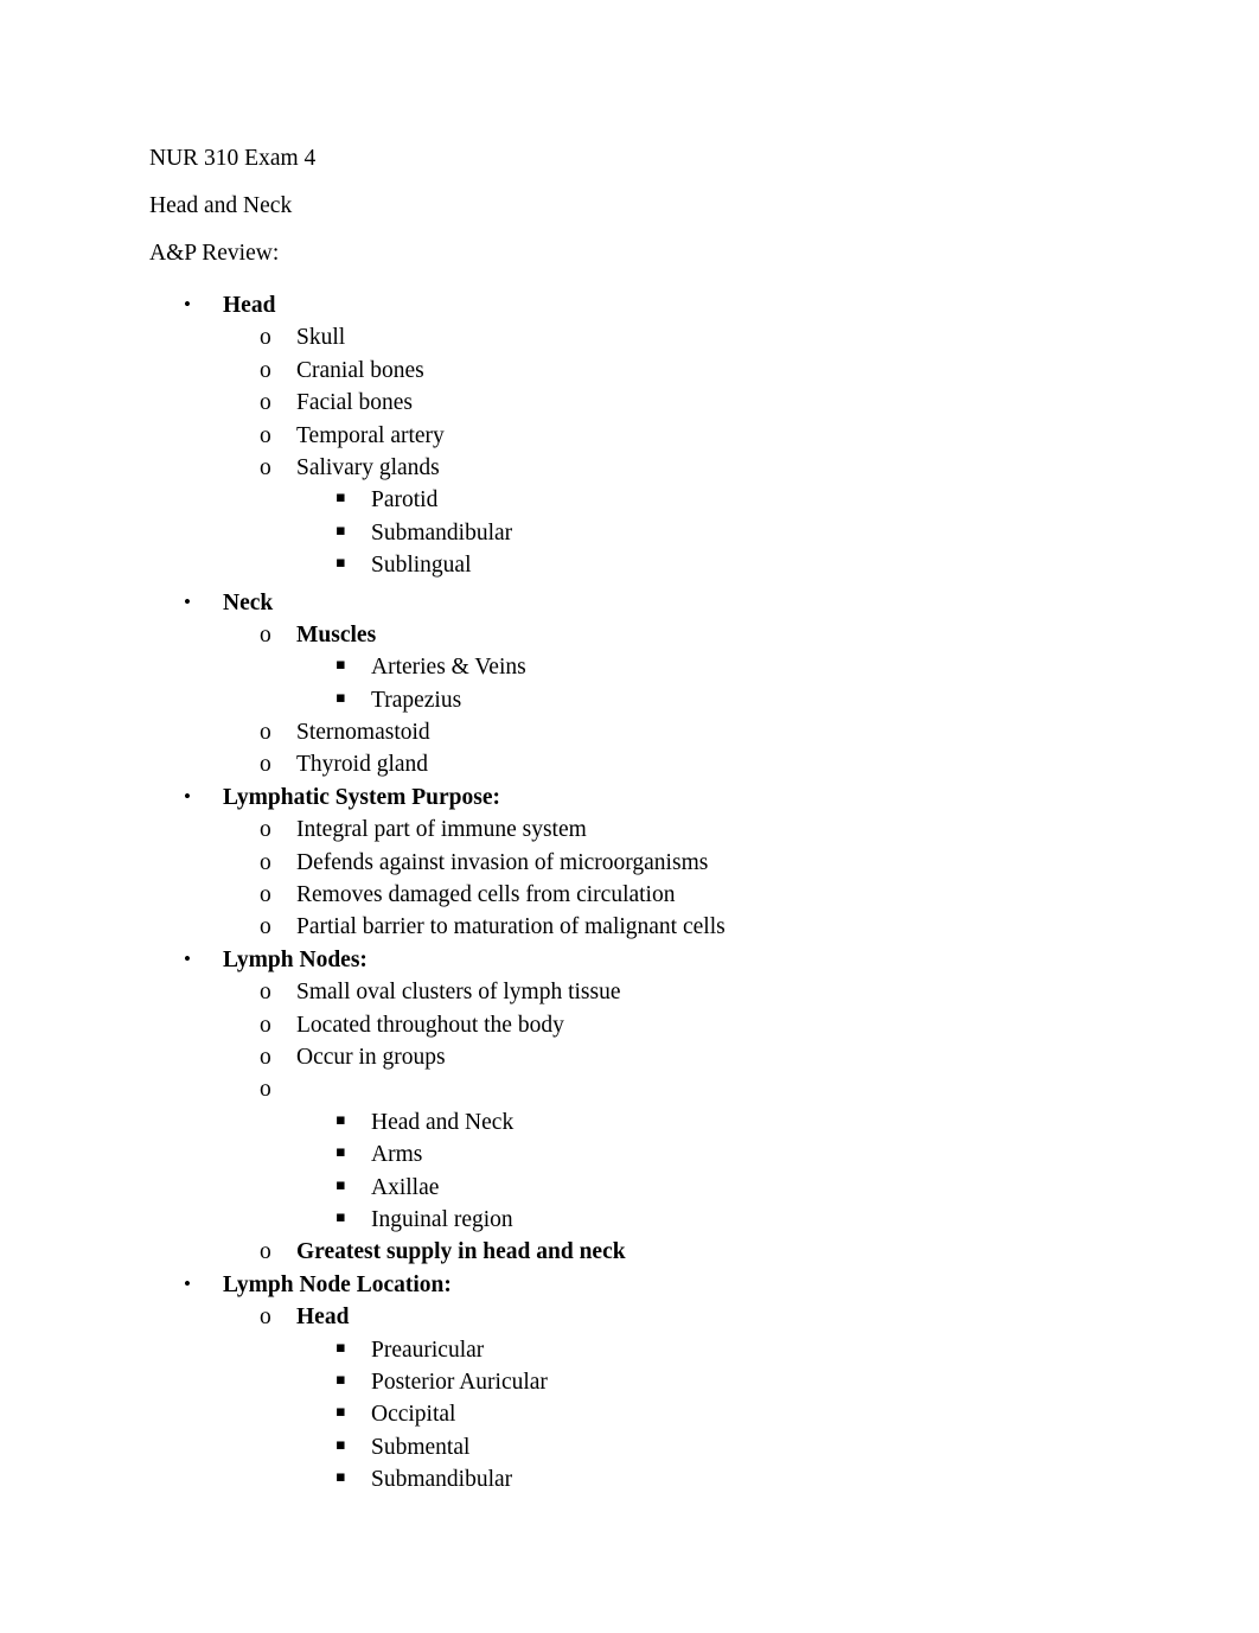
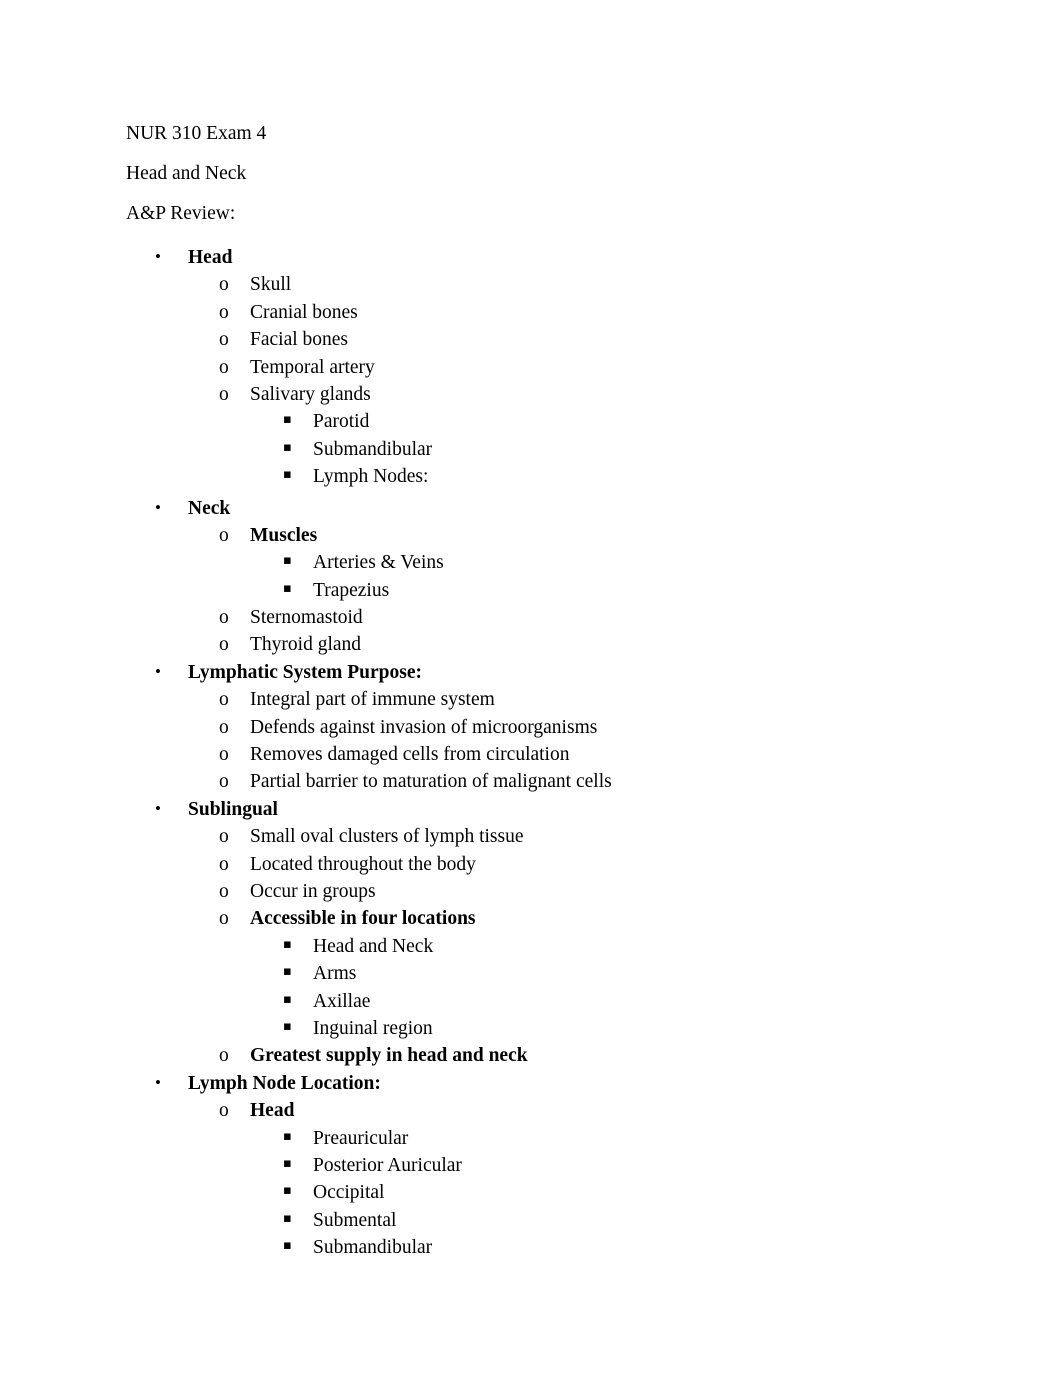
  NUR 310 Exam 4
  Head and Neck
  A&P Review:
  •
  Head
  o
  Skull
  o
  Cranial bones
  o
  Facial bones
  o
  Temporal artery
  o
  Salivary glands
  ▪
  Parotid
  ▪
  Submandibular
  ▪
- Sublingual
+ Lymph Nodes:
  •
  Neck
  o
  Muscles
  ▪
  Arteries & Veins
  ▪
  Trapezius
  o
  Sternomastoid
  o
  Thyroid gland
  •
  Lymphatic System Purpose:
  o
  Integral part of immune system
  o
  Defends against invasion of microorganisms
  o
  Removes damaged cells from circulation
  o
  Partial barrier to maturation of malignant cells
  •
- Lymph Nodes:
+ Sublingual
  o
  Small oval clusters of lymph tissue
  o
  Located throughout the body
  o
  Occur in groups
  o
+ Accessible in four locations
  ▪
  Head and Neck
  ▪
  Arms
  ▪
  Axillae
  ▪
  Inguinal region
  o
  Greatest supply in head and neck
  •
  Lymph Node Location:
  o
  Head
  ▪
  Preauricular
  ▪
  Posterior Auricular
  ▪
  Occipital
  ▪
  Submental
  ▪
  Submandibular
